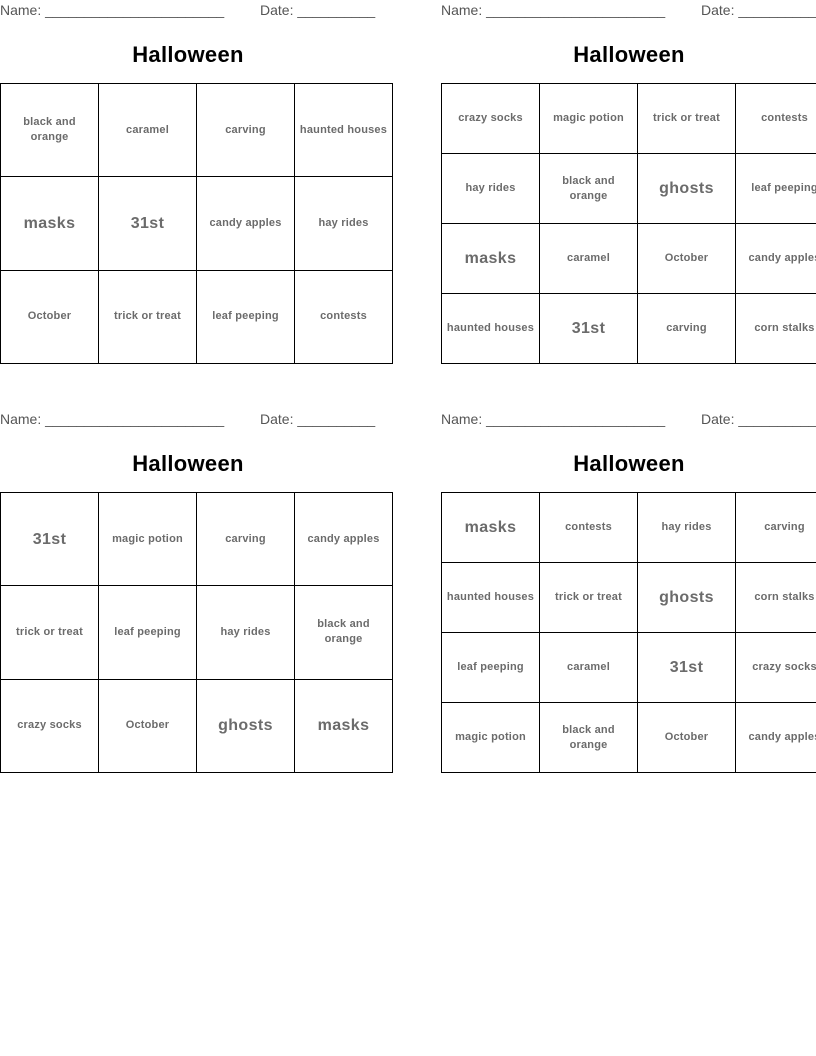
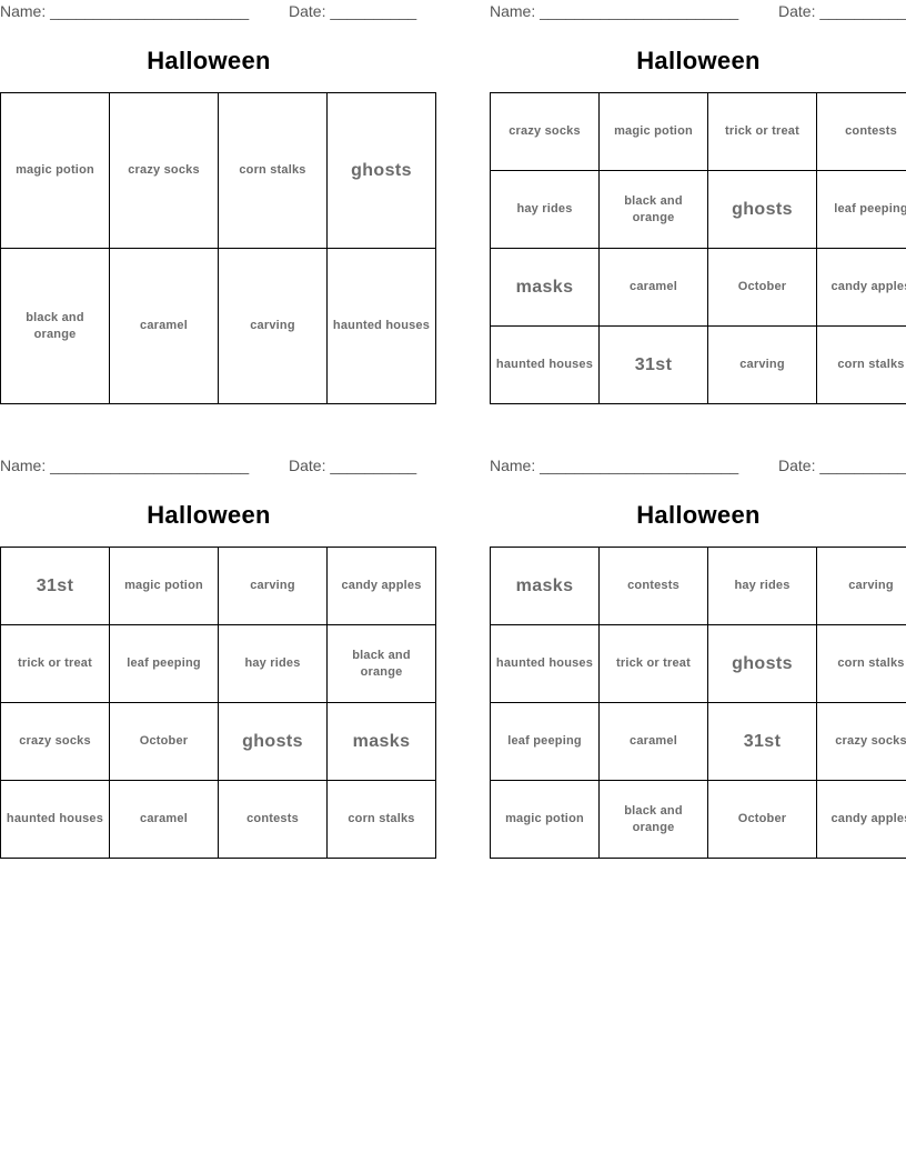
  Name: _______________________
  Date: __________
  Halloween
+ magic potion	crazy socks	corn stalks	ghosts
  black and orange	caramel	carving	haunted houses
- masks	31st	candy apples	hay rides
- October	trick or treat	leaf peeping	contests
  Name: _______________________
  Date: __________
  Halloween
  crazy socks	magic potion	trick or treat	contests
  hay rides	black and orange	ghosts	leaf peeping
  masks	caramel	October	candy apple
  haunted houses	31st	carving	corn stalks
  Name: _______________________
  Date: __________
  Halloween
  31st	magic potion	carving	candy apples
  trick or treat	leaf peeping	hay rides	black and orange
  crazy socks	October	ghosts	masks
+ haunted houses	caramel	contests	corn stalks
  Name: _______________________
  Date: __________
  Halloween
  masks	contests	hay rides	carving
  haunted houses	trick or treat	ghosts	corn stalks
  leaf peeping	caramel	31st	crazy socks
  magic potion	black and orange	October	candy apple
